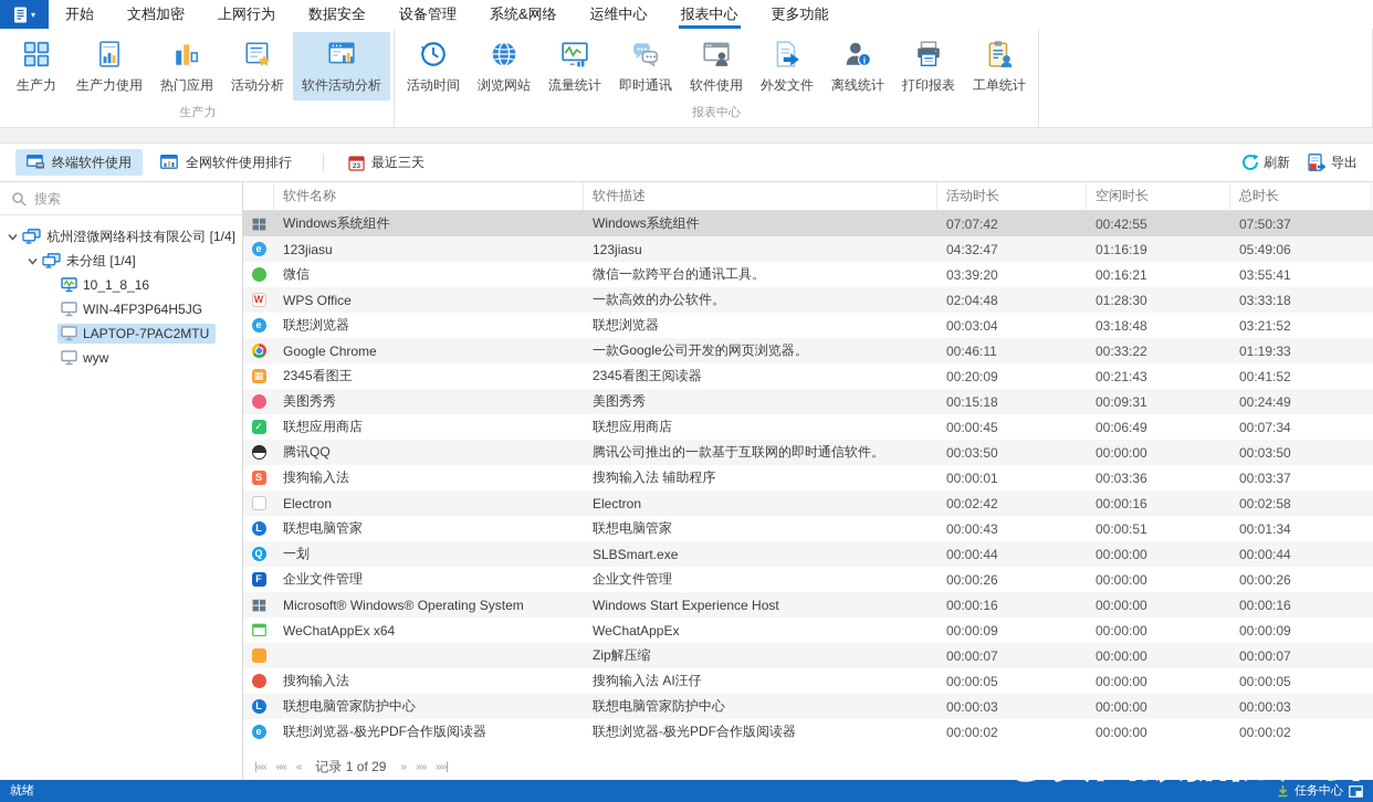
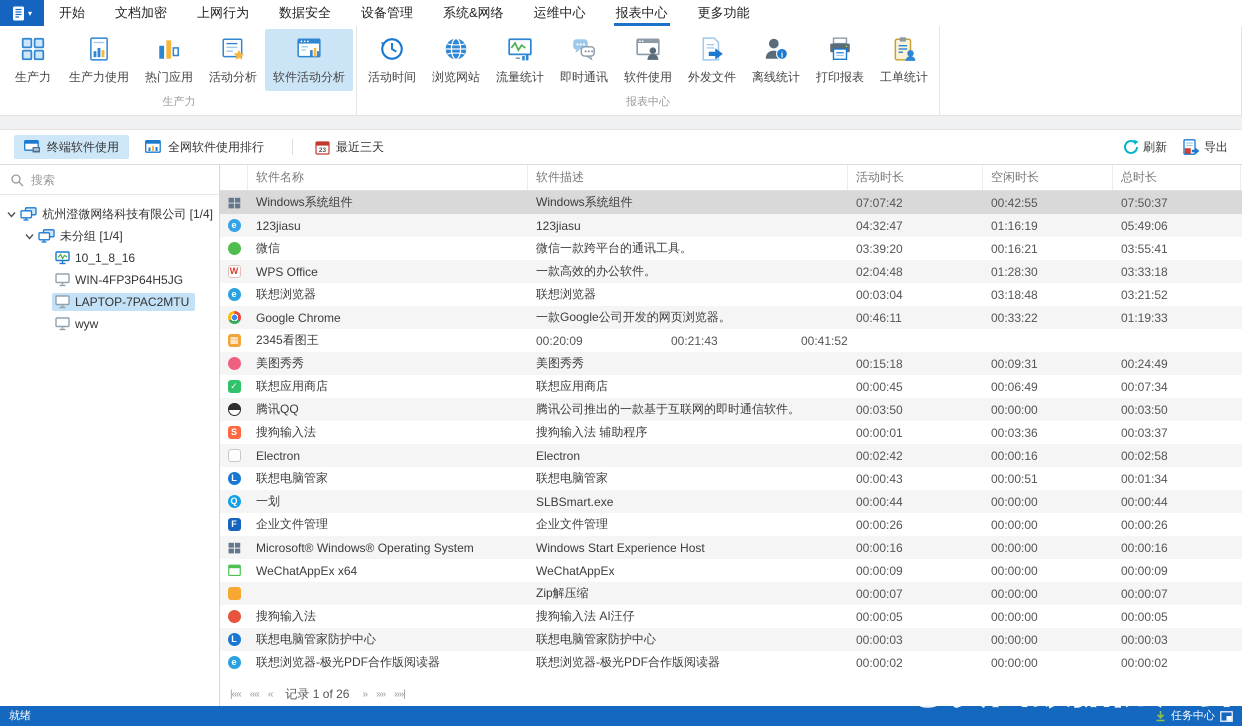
  ▾
  开始
  文档加密
  上网行为
  数据安全
  设备管理
  系统&网络
  运维中心
  报表中心
  更多功能
  生产力
  生产力使用
  热门应用
  活动分析
  软件活动分析
  生产力
  活动时间
  浏览网站
  流量统计
  即时通讯
  软件使用
  外发文件
  i
  离线统计
  打印报表
  工单统计
  报表中心
  终端软件使用
  全网软件使用排行
  最近三天
  刷新
  导出
  搜索
  杭州澄微网络科技有限公司 [1/4]
  未分组 [1/4]
  10_1_8_16
  WIN-4FP3P64H5JG
  LAPTOP-7PAC2MTU
  wyw
  软件名称
  软件描述
  活动时长
  空闲时长
  总时长
  Windows系统组件
  Windows系统组件
  07:07:42
  00:42:55
  07:50:37
  e
  123jiasu
  123jiasu
  04:32:47
  01:16:19
  05:49:06
  微信
  微信一款跨平台的通讯工具。
  03:39:20
  00:16:21
  03:55:41
  W
  WPS Office
  一款高效的办公软件。
  02:04:48
  01:28:30
  03:33:18
  e
  联想浏览器
  联想浏览器
  00:03:04
  03:18:48
  03:21:52
  Google Chrome
  一款Google公司开发的网页浏览器。
  00:46:11
  00:33:22
  01:19:33
  ▦
  2345看图王
- 2345看图王阅读器
  00:20:09
  00:21:43
  00:41:52
  美图秀秀
  美图秀秀
  00:15:18
  00:09:31
  00:24:49
  ✓
  联想应用商店
  联想应用商店
  00:00:45
  00:06:49
  00:07:34
  腾讯QQ
  腾讯公司推出的一款基于互联网的即时通信软件。
  00:03:50
  00:00:00
  00:03:50
  S
  搜狗输入法
  搜狗输入法 辅助程序
  00:00:01
  00:03:36
  00:03:37
  Electron
  Electron
  00:02:42
  00:00:16
  00:02:58
  L
  联想电脑管家
  联想电脑管家
  00:00:43
  00:00:51
  00:01:34
  Q
  一划
  SLBSmart.exe
  00:00:44
  00:00:00
  00:00:44
  F
  企业文件管理
  企业文件管理
  00:00:26
  00:00:00
  00:00:26
  Microsoft® Windows® Operating System
  Windows Start Experience Host
  00:00:16
  00:00:00
  00:00:16
  WeChatAppEx x64
  WeChatAppEx
  00:00:09
  00:00:00
  00:00:09
  Zip解压缩
  00:00:07
  00:00:00
  00:00:07
  搜狗输入法
  搜狗输入法 AI汪仔
  00:00:05
  00:00:00
  00:00:05
  L
  联想电脑管家防护中心
  联想电脑管家防护中心
  00:00:03
  00:00:00
  00:00:03
  e
  联想浏览器-极光PDF合作版阅读器
  联想浏览器-极光PDF合作版阅读器
  00:00:02
  00:00:00
  00:00:02
  |««
  ««
  «
- 记录 1 of 29
+ 记录 1 of 26
  »
  »»
  »»|
  就绪
  任务中心
  @安固数据防泄密
